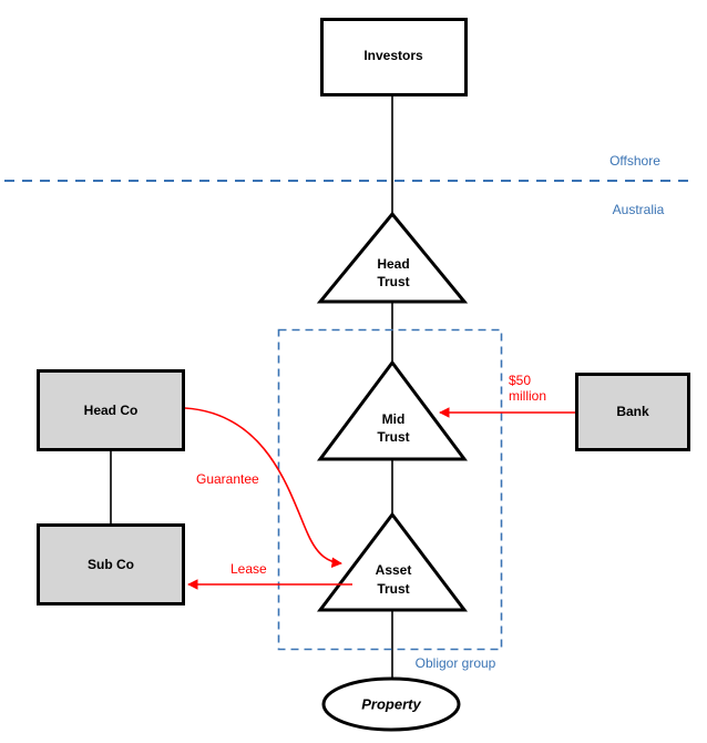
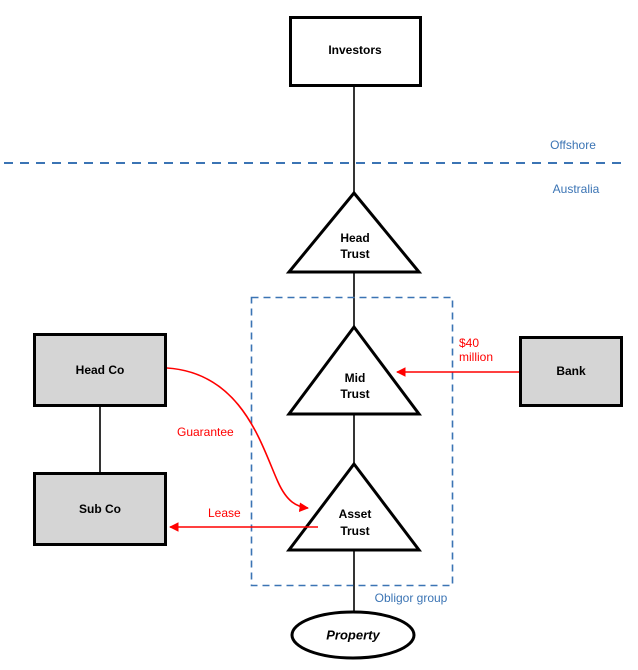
  Investors
  Head
  Trust
  Mid
  Trust
  Asset
  Trust
  Head Co
  Sub Co
  Bank
  Property
- $50
+ $40
  million
  Guarantee
  Lease
  Offshore
  Australia
  Obligor group
